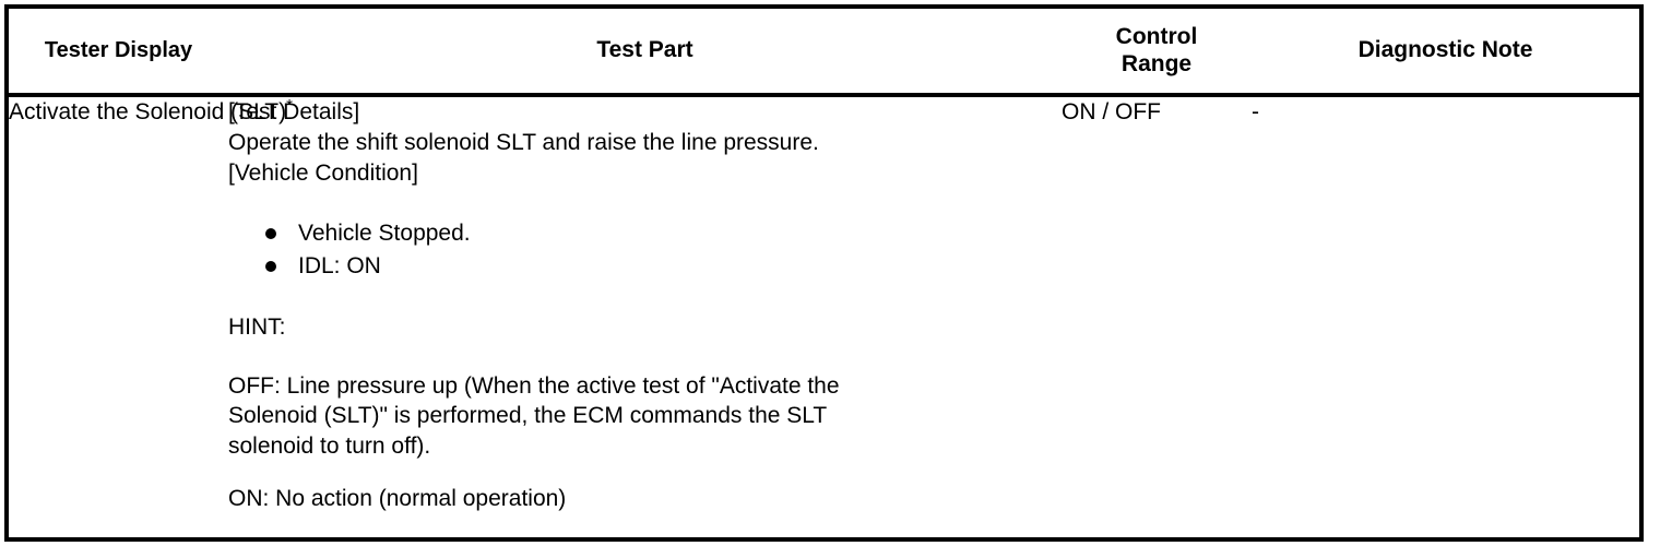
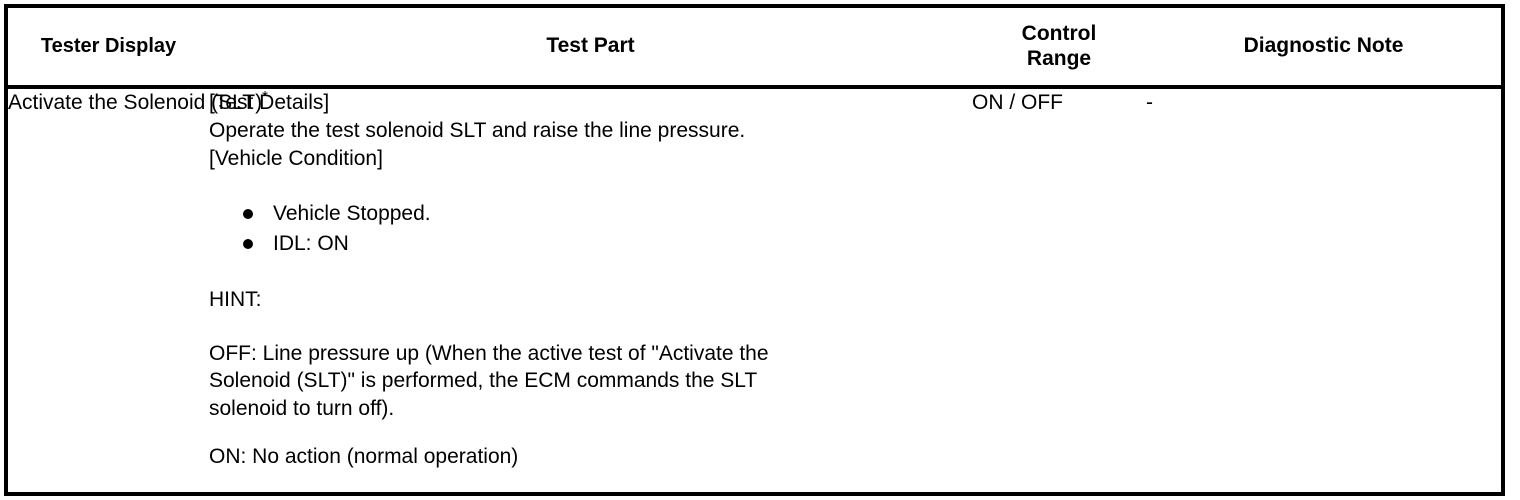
  Tester Display	Test Part	Control Range	Diagnostic Note
- Activate the Solenoid (SLT)*	[Test Details] Operate the shift solenoid SLT and raise the line pressure. [Vehicle Condition] Vehicle Stopped. IDL: ON HINT: OFF: Line pressure up (When the active test of "Activate the Solenoid (SLT)" is performed, the ECM commands the SLT solenoid to turn off). ON: No action (normal operation)	ON / OFF	-
+ Activate the Solenoid (SLT)*	[Test Details] Operate the test solenoid SLT and raise the line pressure. [Vehicle Condition] Vehicle Stopped. IDL: ON HINT: OFF: Line pressure up (When the active test of "Activate the Solenoid (SLT)" is performed, the ECM commands the SLT solenoid to turn off). ON: No action (normal operation)	ON / OFF	-
